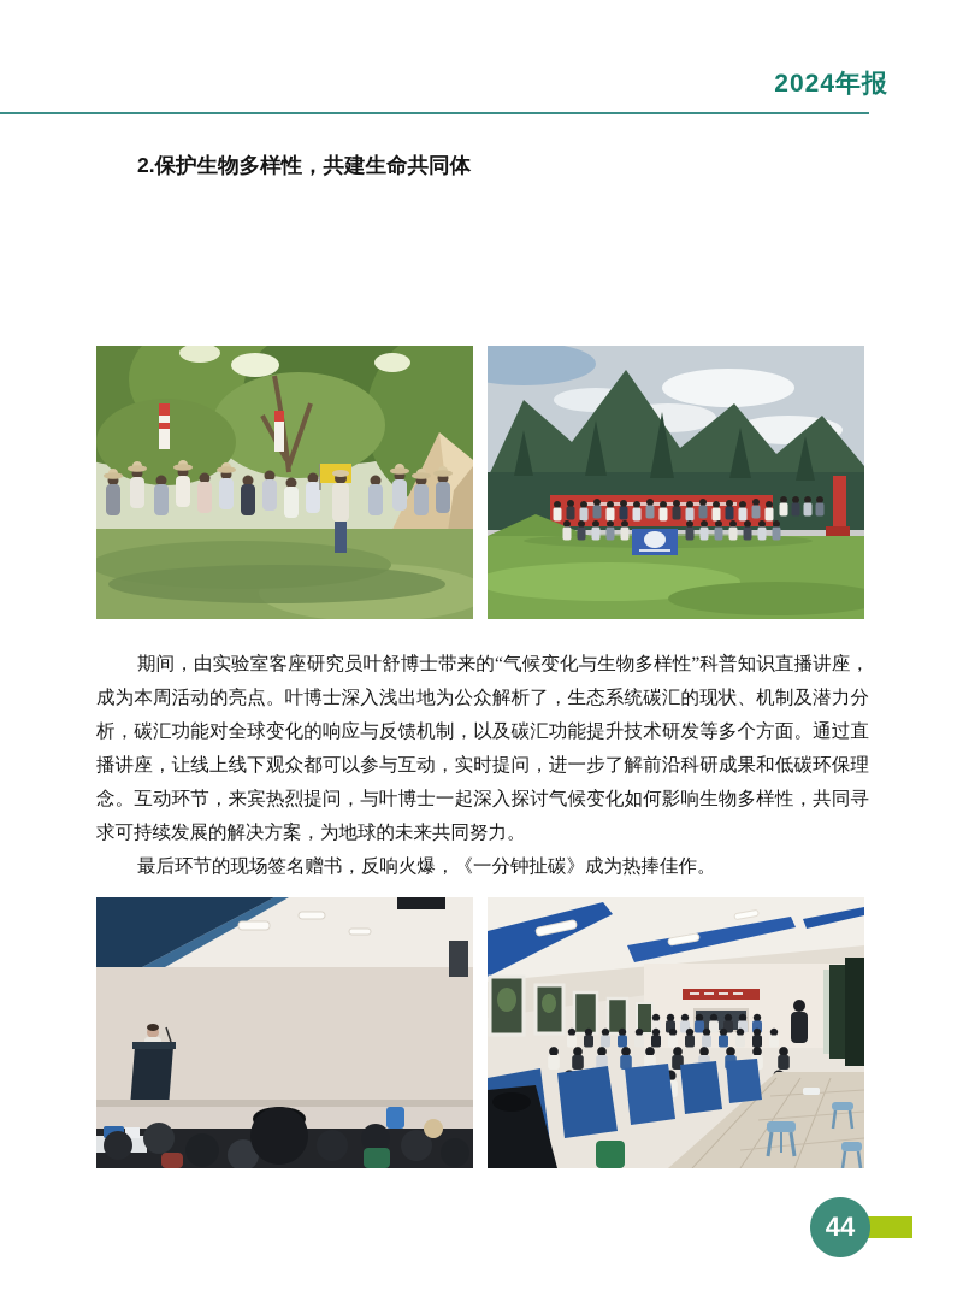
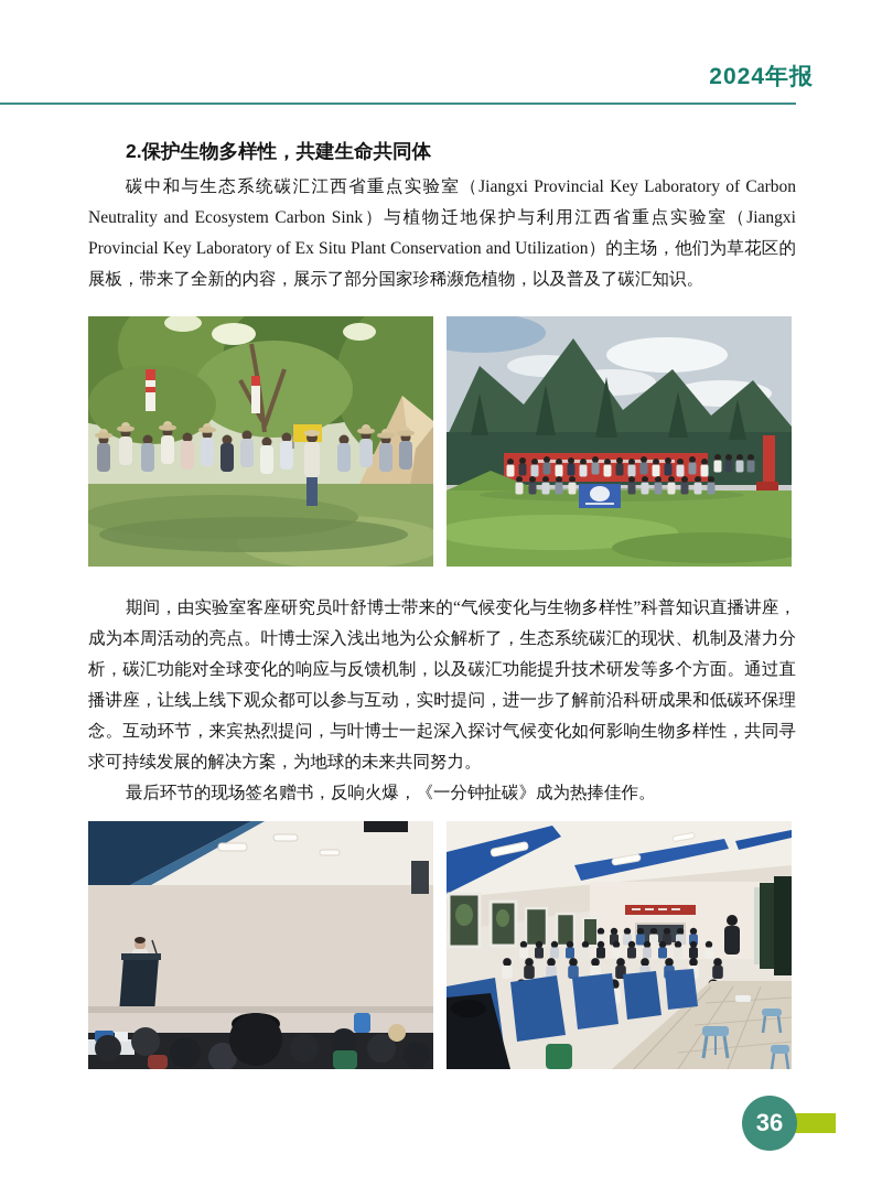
  2024年报
  2.保护生物多样性，共建生命共同体
+ 碳中和与生态系统碳汇江西省重点实验室（Jiangxi Provincial Key Laboratory of Carbon Neutrality and Ecosystem Carbon Sink）与植物迁地保护与利用江西省重点实验室（Jiangxi Provincial Key Laboratory of Ex Situ Plant Conservation and Utilization）的主场，他们为草花区的展板，带来了全新的内容，展示了部分国家珍稀濒危植物，以及普及了碳汇知识。
  期间，由实验室客座研究员叶舒博士带来的“气候变化与生物多样性”科普知识直播讲座，成为本周活动的亮点。叶博士深入浅出地为公众解析了，生态系统碳汇的现状、机制及潜力分析，碳汇功能对全球变化的响应与反馈机制，以及碳汇功能提升技术研发等多个方面。通过直播讲座，让线上线下观众都可以参与互动，实时提问，进一步了解前沿科研成果和低碳环保理念。互动环节，来宾热烈提问，与叶博士一起深入探讨气候变化如何影响生物多样性，共同寻求可持续发展的解决方案，为地球的未来共同努力。
  最后环节的现场签名赠书，反响火爆，《一分钟扯碳》成为热捧佳作。
- 44
+ 36
